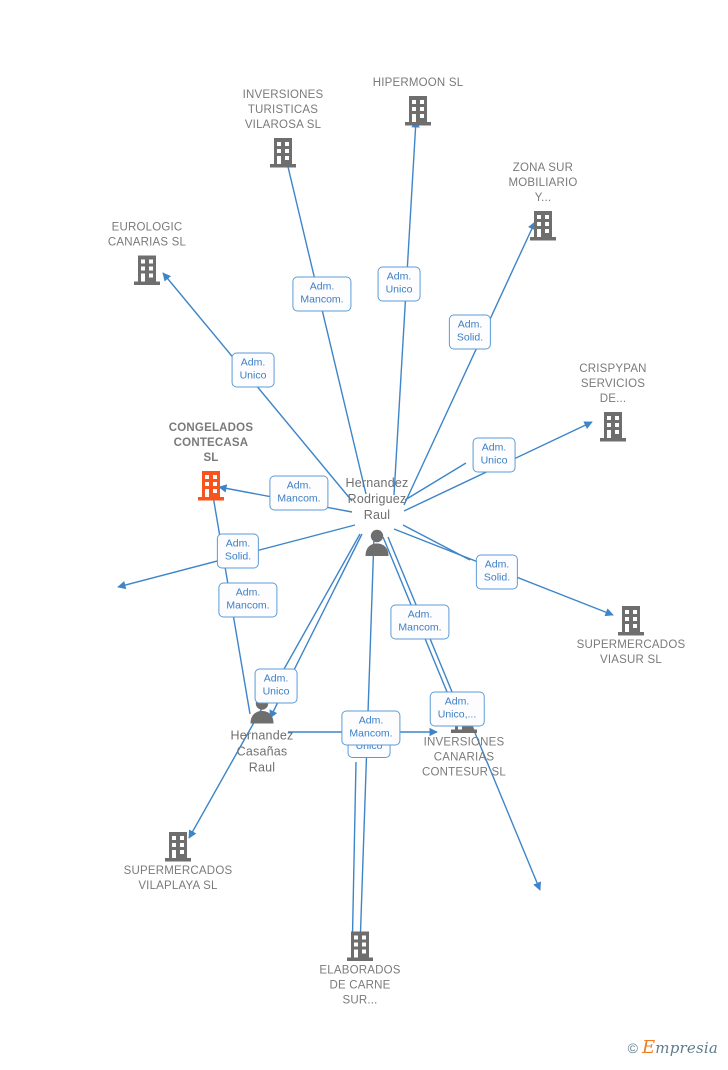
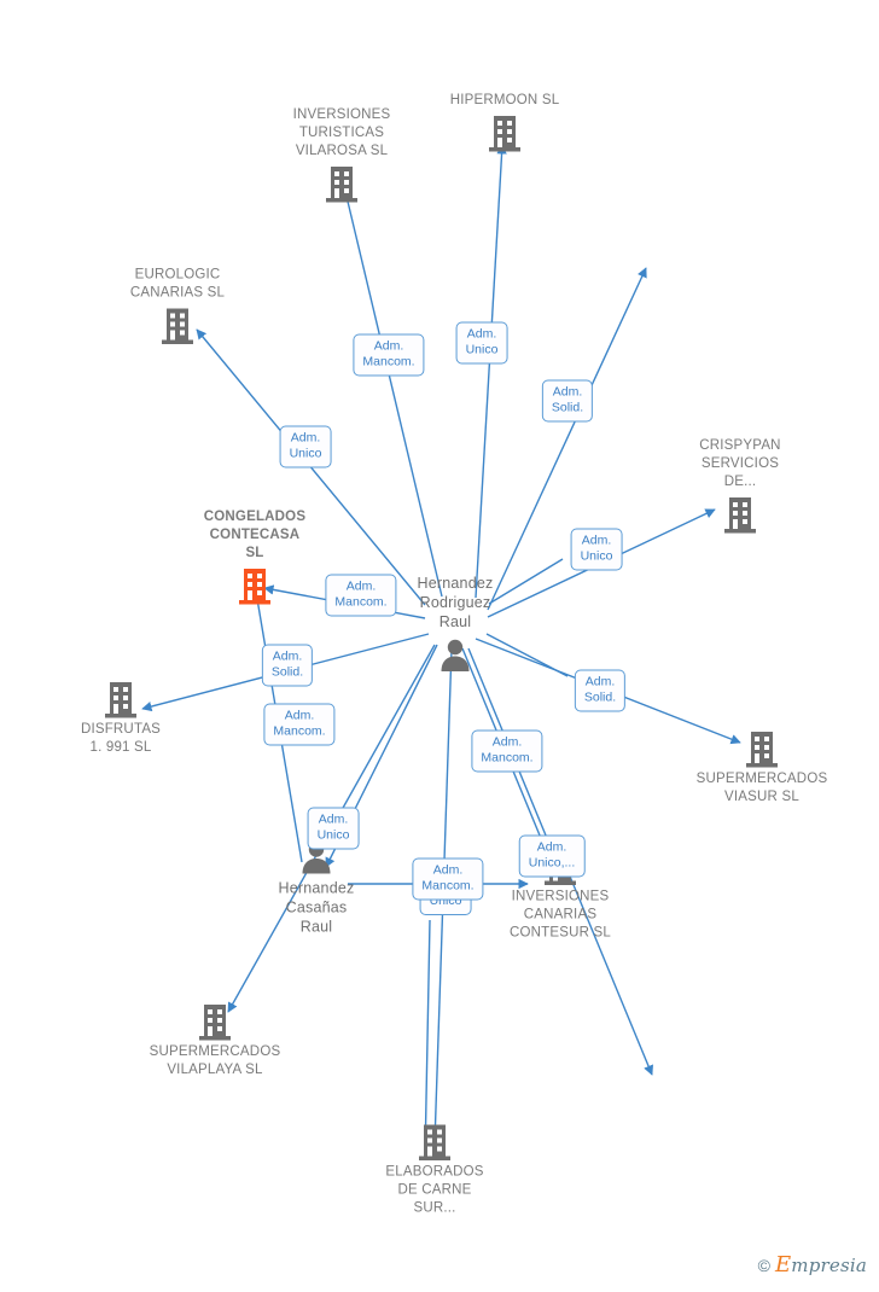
  INVERSIONES
  TURISTICAS
  VILAROSA SL
  HIPERMOON SL
- ZONA SUR
- MOBILIARIO
- Y...
  CRISPYPAN
  SERVICIOS
  DE...
  EUROLOGIC
  CANARIAS SL
  CONGELADOS
  CONTECASA
  SL
  Hernandez
  Rodriguez
  Raul
+ DISFRUTAS
+ 1. 991 SL
  SUPERMERCADOS
  VIASUR SL
  Hernandez
  Casañas
  Raul
  INVERSIONES
  CANARIAS
  CONTESUR SL
  SUPERMERCADOS
  VILAPLAYA SL
  ELABORADOS
  DE CARNE
  SUR...
  Adm.
  Mancom.
  Adm.
  Unico
  Adm.
  Solid.
  Adm.
  Unico
  Adm.
  Unico
  Adm.
  Mancom.
  Adm.
  Solid.
  Adm.
  Solid.
  Adm.
  Mancom.
  Adm.
  Mancom.
  Adm.
  Unico
  Adm.
  Unico,...
  Unico
  Adm.
  Mancom.
  ©
  Empresia
